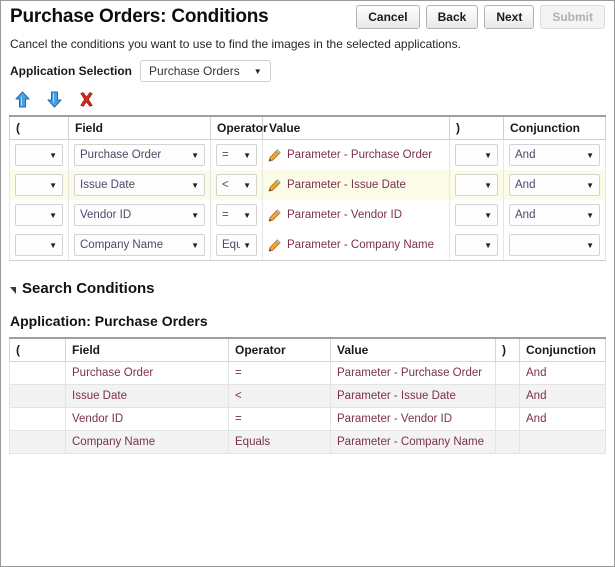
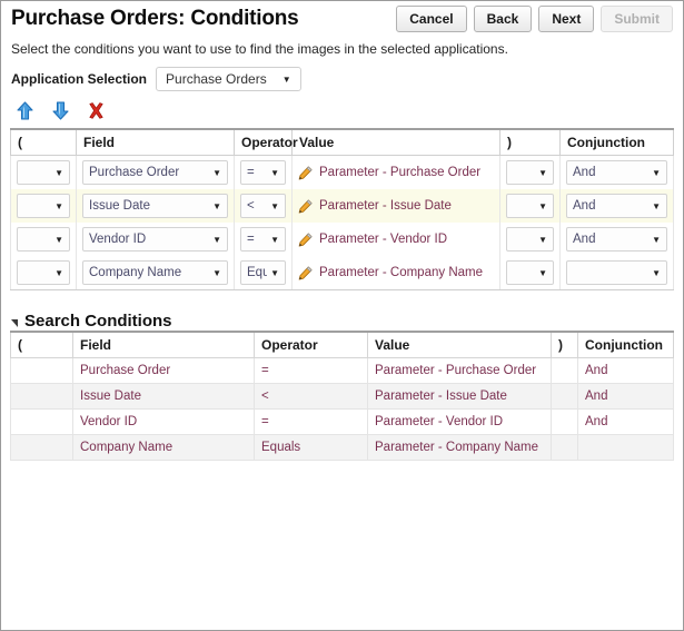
  Purchase Orders: Conditions
  Cancel
  Back
  Next
  Submit
- Cancel the conditions you want to use to find the images in the selected applications.
+ Select the conditions you want to use to find the images in the selected applications.
  Application Selection
  Purchase Orders
  ▼
  (	Field	Operator	Value	)	Conjunction
  ▼	Purchase Order ▼	= ▼	Parameter - Purchase Order	▼	And ▼
  ▼	Issue Date ▼	< ▼	Parameter - Issue Date	▼	And ▼
  ▼	Vendor ID ▼	= ▼	Parameter - Vendor ID	▼	And ▼
  ▼	Company Name ▼	Equ▼	Parameter - Company Name	▼	▼
  Search Conditions
- Application: Purchase Orders
  (	Field	Operator	Value	)	Conjunction
  	Purchase Order	=	Parameter - Purchase Order		And
  	Issue Date	<	Parameter - Issue Date		And
  	Vendor ID	=	Parameter - Vendor ID		And
  	Company Name	Equals	Parameter - Company Name
